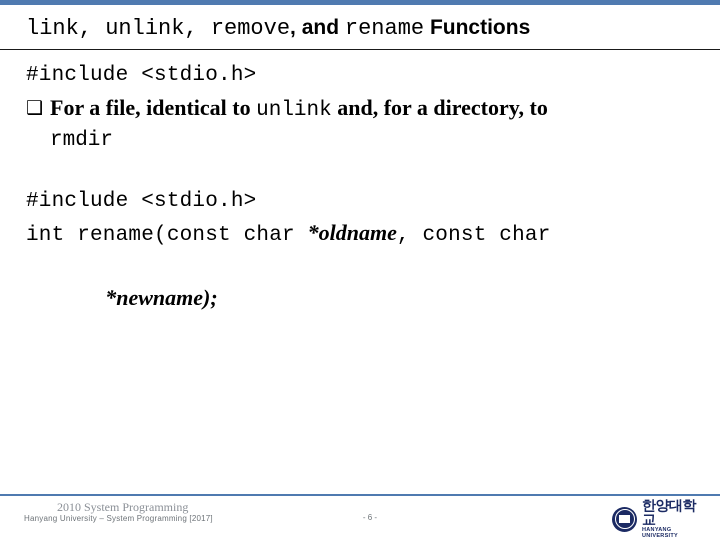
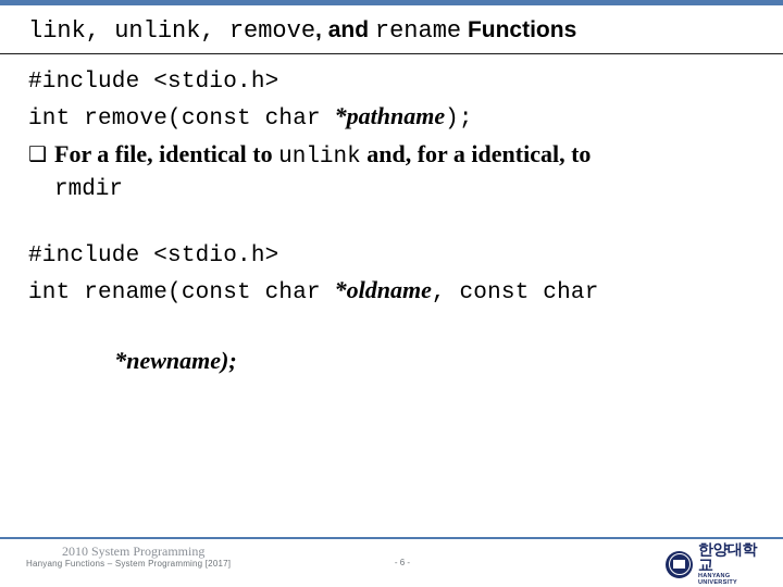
  link, unlink, remove, and rename Functions
  #include <stdio.h>
+ int remove(const char *pathname);
  ❑
- For a file, identical to unlink and, for a directory, to
+ For a file, identical to unlink and, for a identical, to
  rmdir
  #include <stdio.h>
  int rename(const char *oldname, const char
  *newname);
  2010 System Programming
- Hanyang University – System Programming [2017]
+ Hanyang Functions – System Programming [2017]
  - 6 -
  한양대학교
